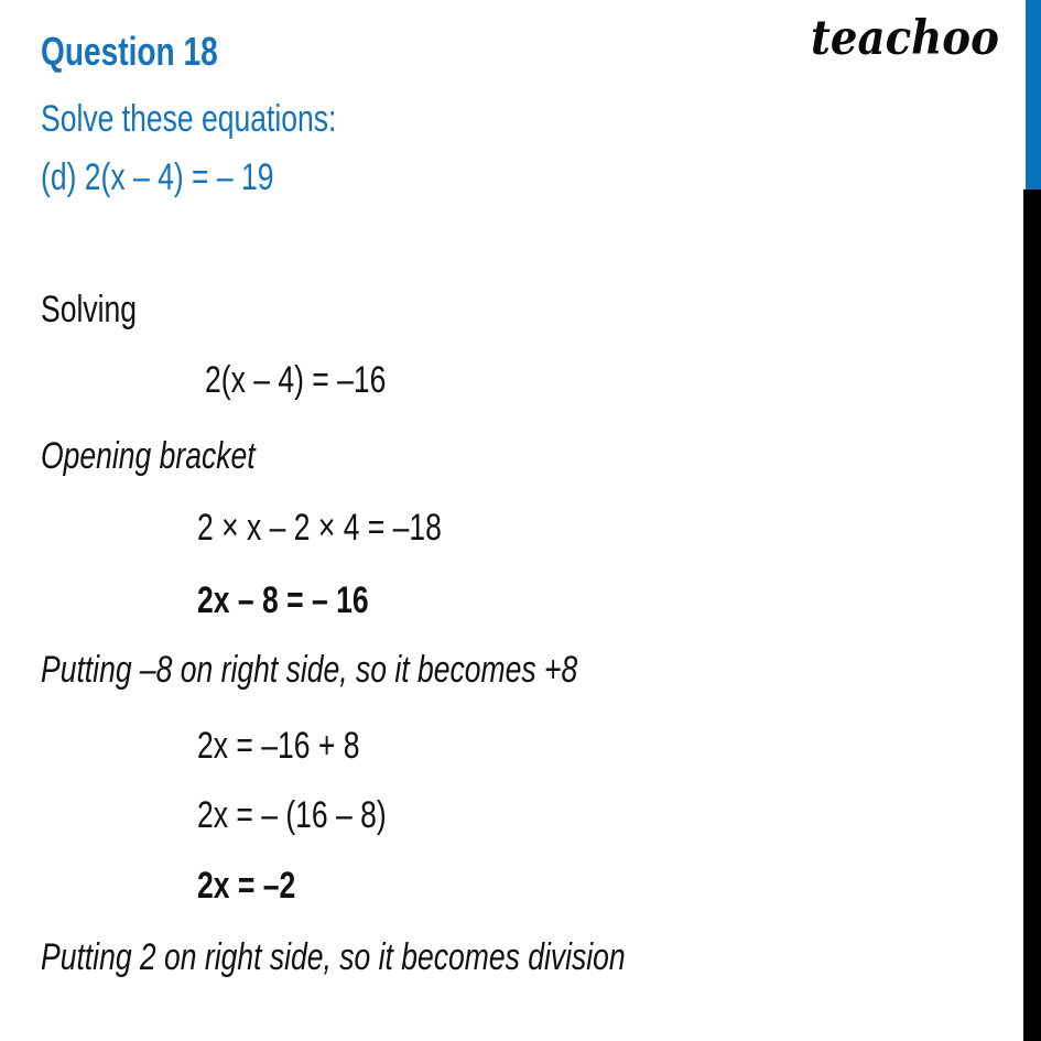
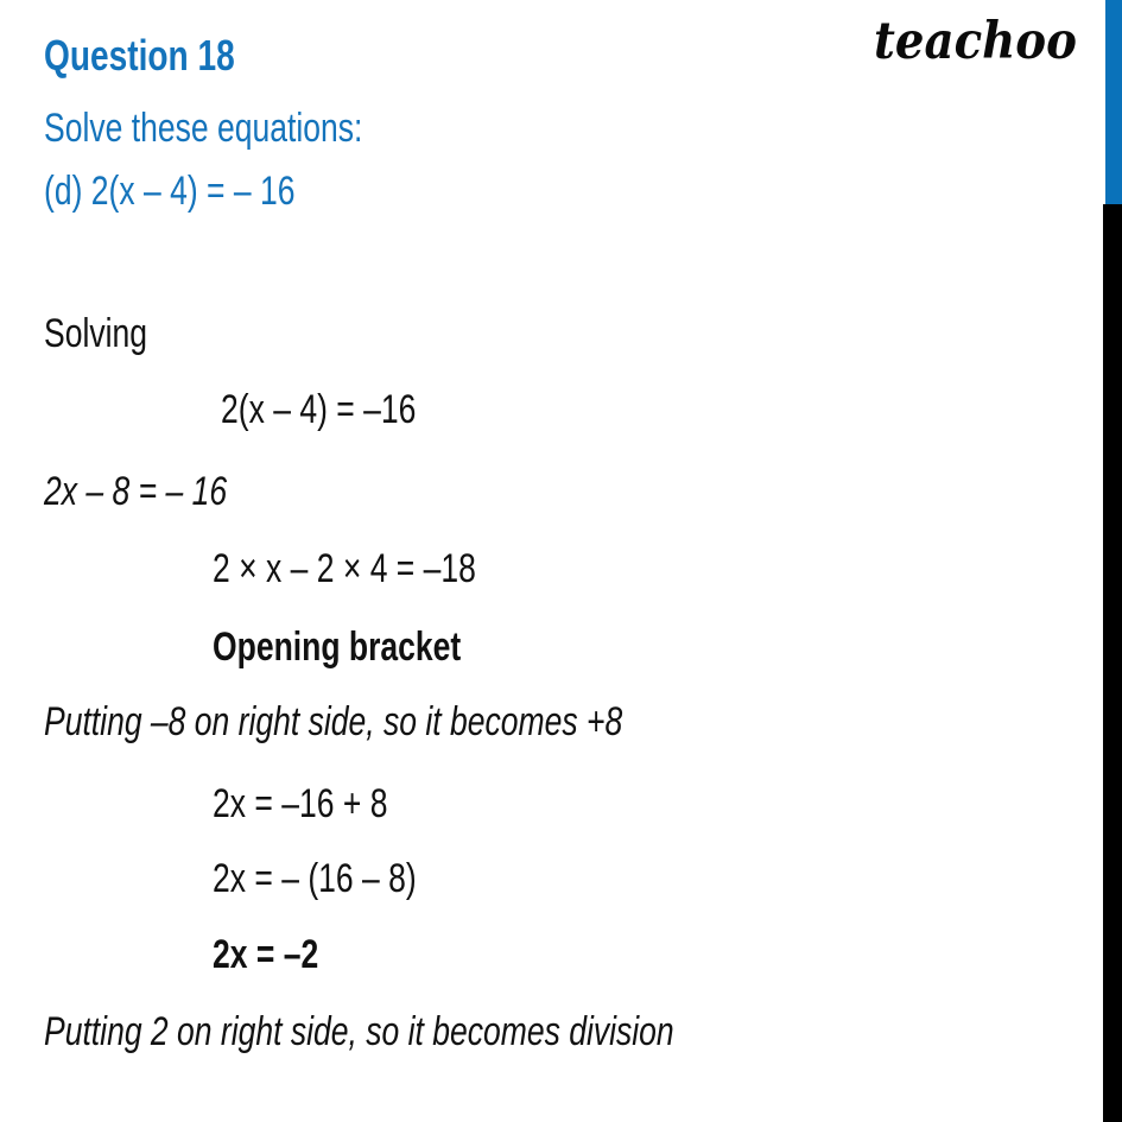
  teachoo
  Question 18
  Solve these equations:
- (d) 2(x – 4) = – 19
+ (d) 2(x – 4) = – 16
  Solving
  2(x – 4) = –16
- Opening bracket
+ 2x – 8 = – 16
  2 × x – 2 × 4 = –18
- 2x – 8 = – 16
+ Opening bracket
  Putting –8 on right side, so it becomes +8
  2x = –16 + 8
  2x = – (16 – 8)
  2x = –2
  Putting 2 on right side, so it becomes division
